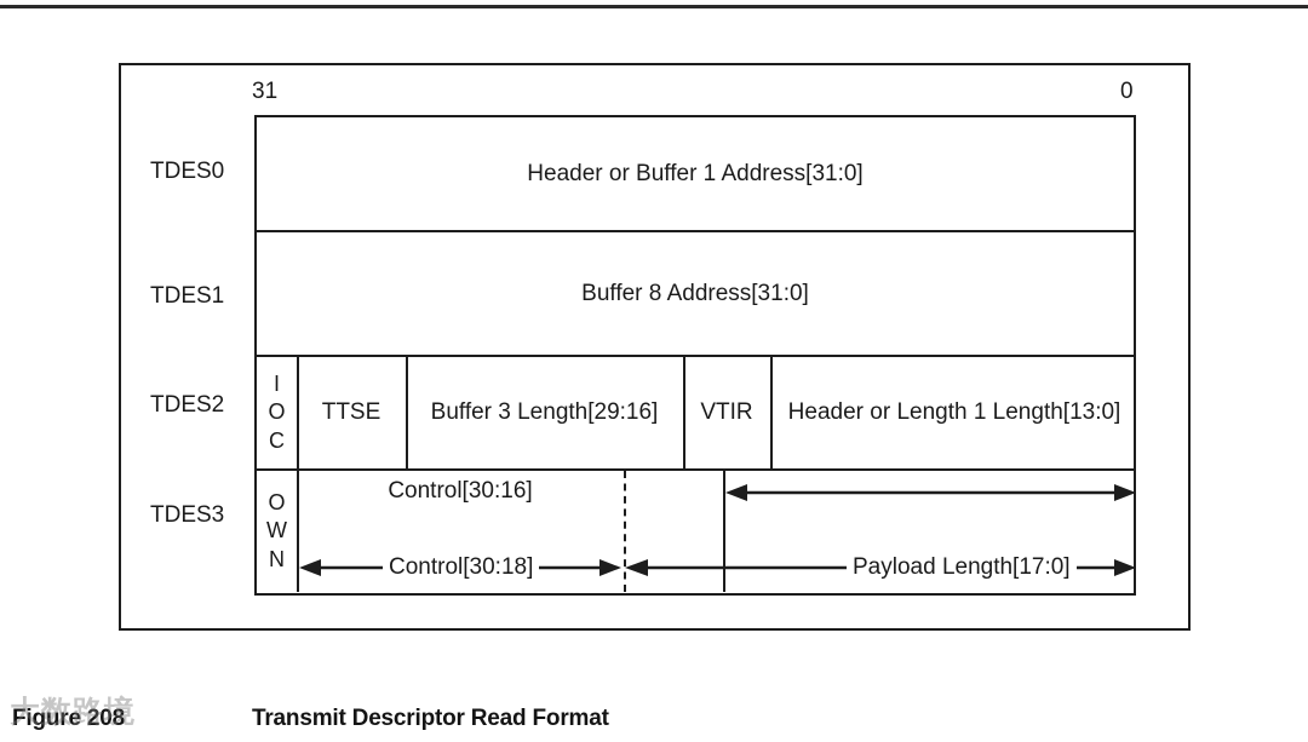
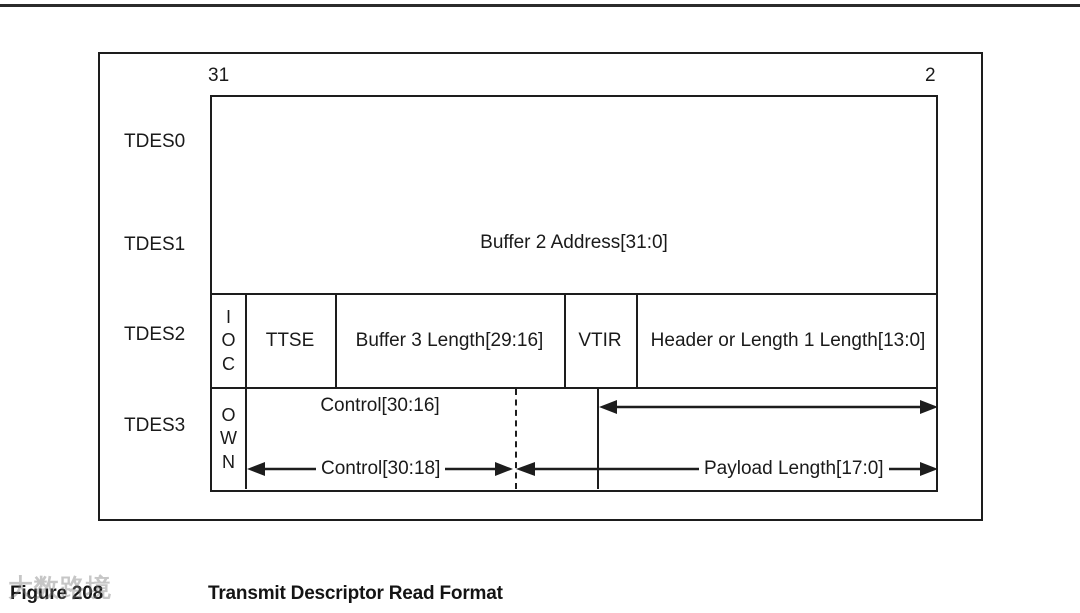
  31
- 0
+ 2
  TDES0
  TDES1
  TDES2
  TDES3
- Header or Buffer 1 Address[31:0]
- Buffer 8 Address[31:0]
+ Buffer 2 Address[31:0]
  I
  O
  C
  TTSE
  Buffer 3 Length[29:16]
  VTIR
  Header or Length 1 Length[13:0]
  O
  W
  N
  Control[30:16]
  Control[30:18]
  Payload Length[17:0]
  Figure 208
  Transmit Descriptor Read Format
  大数路境
